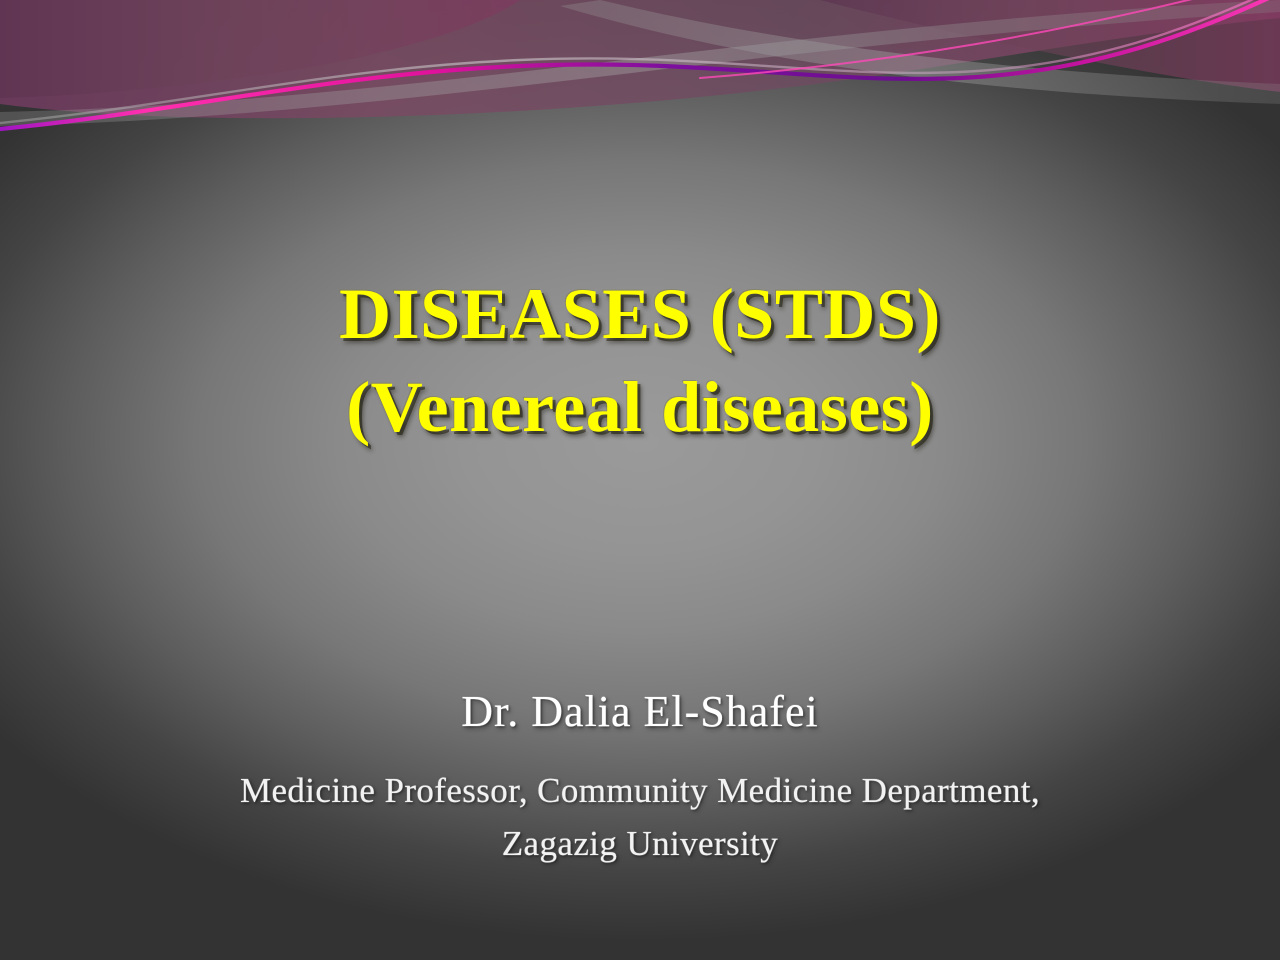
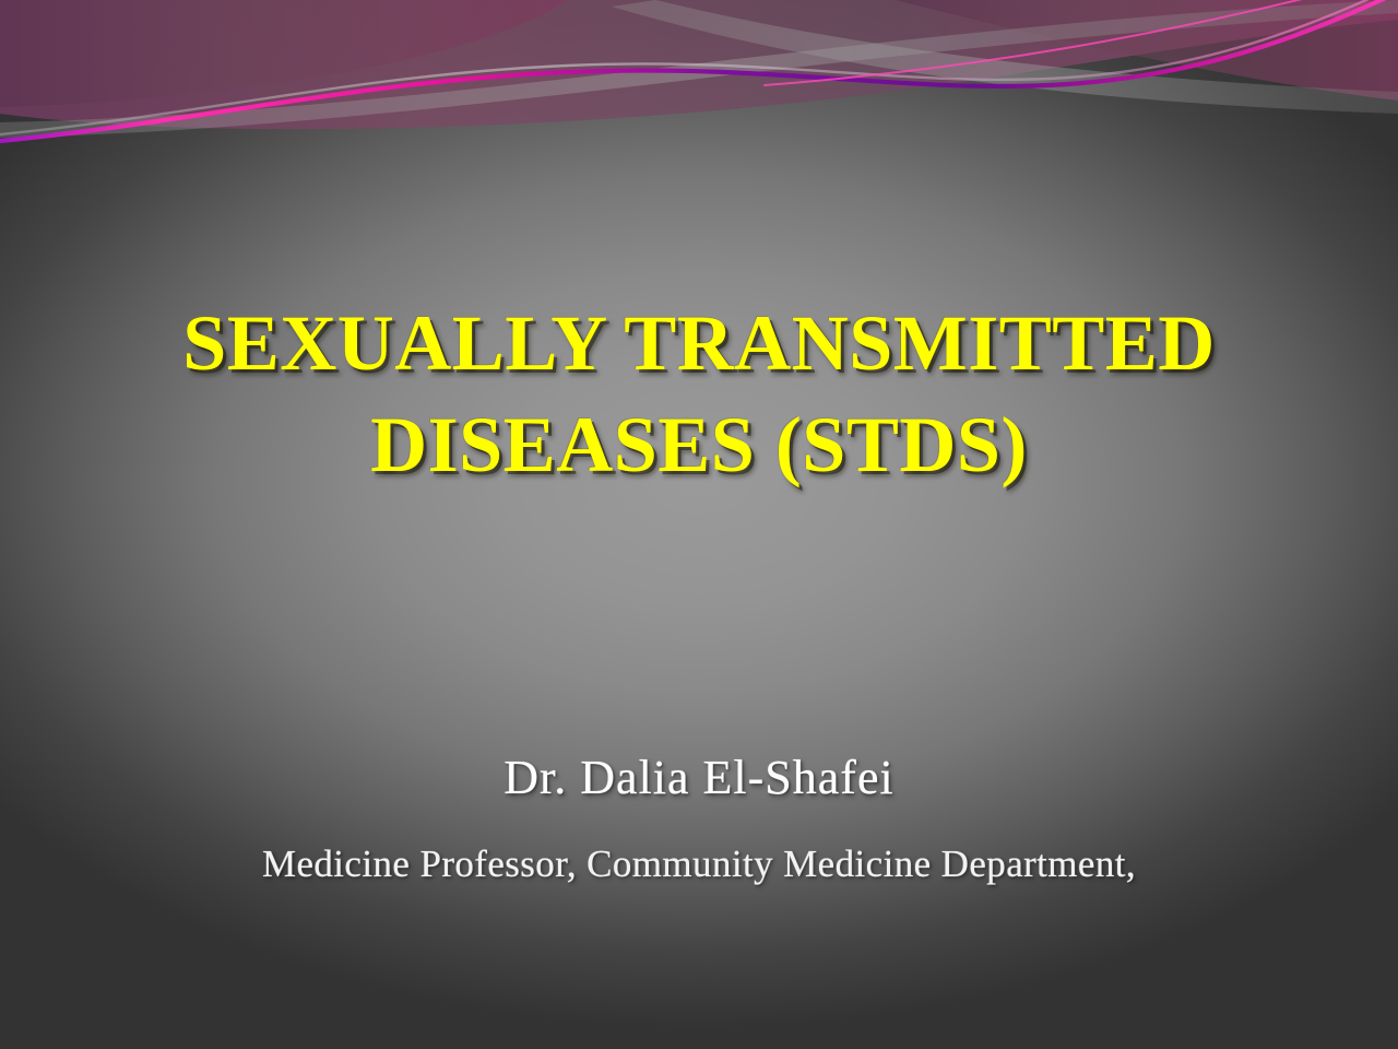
+ SEXUALLY TRANSMITTED
  DISEASES (STDS)
- (Venereal diseases)
  Dr. Dalia El-Shafei
  Medicine Professor, Community Medicine Department,
- Zagazig University
